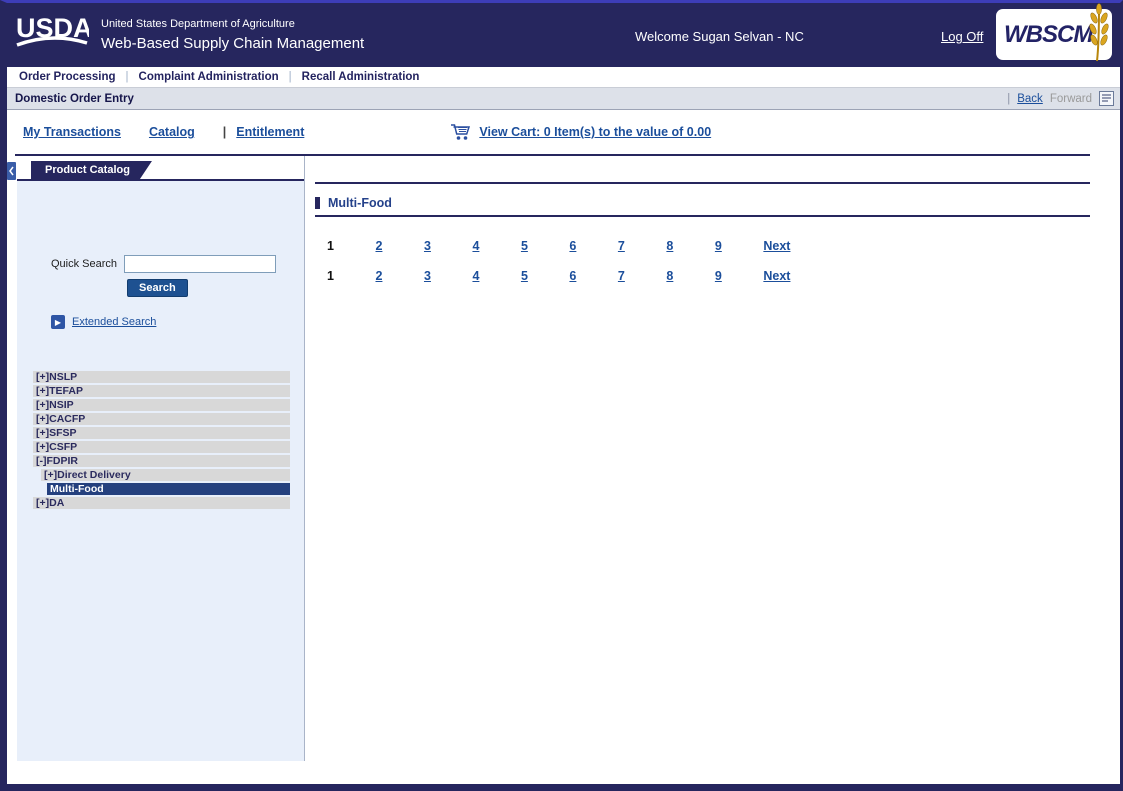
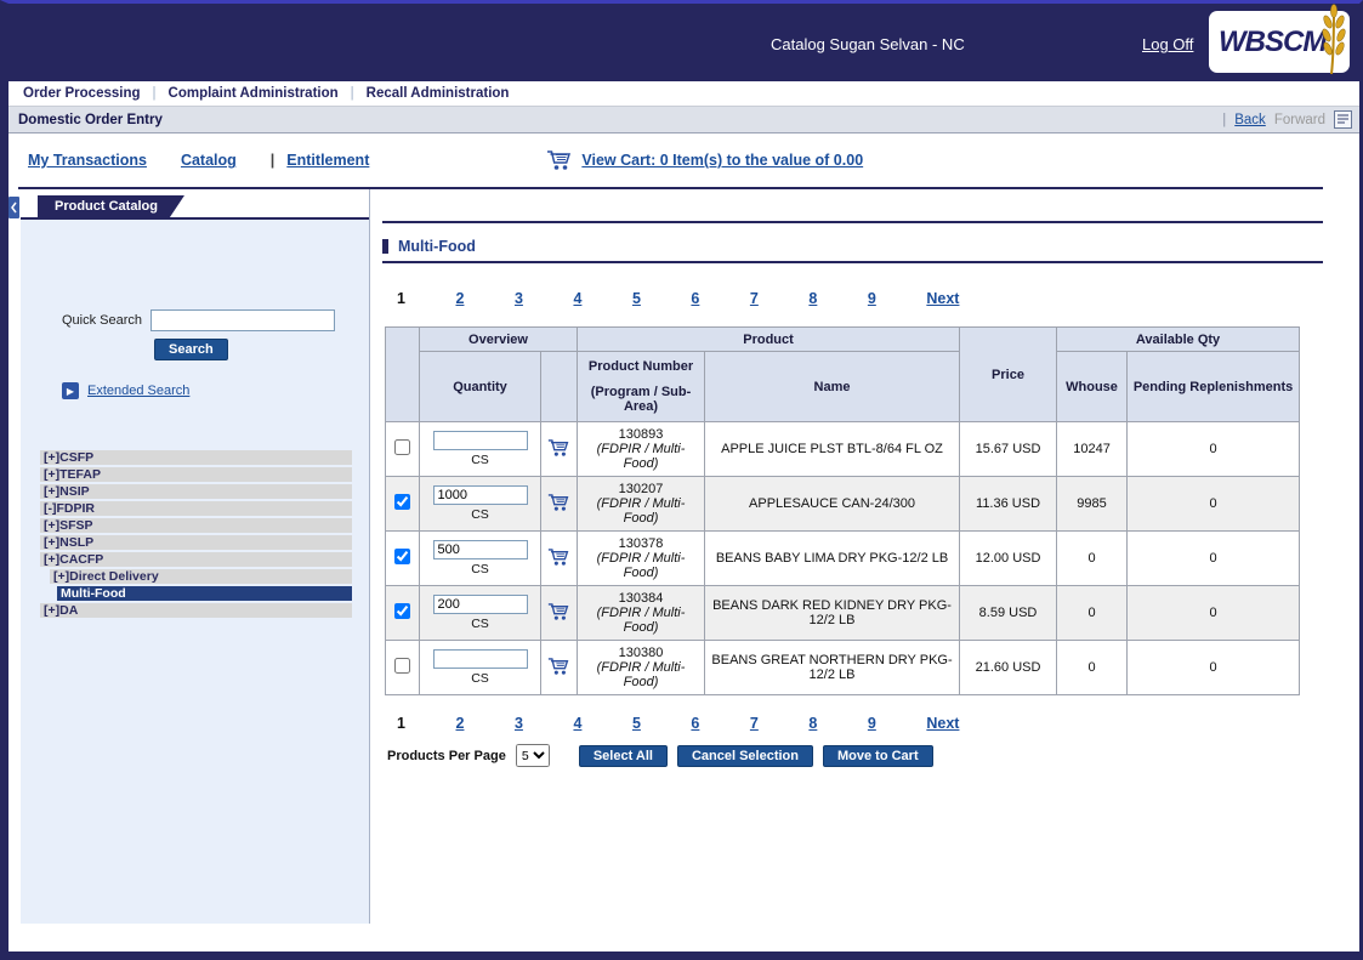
- USDA
- United States Department of Agriculture
- Web-Based Supply Chain Management
- Welcome Sugan Selvan - NC
+ Catalog Sugan Selvan - NC
  Log Off
  WBSCM
  Order Processing
  |
  Complaint Administration
  |
  Recall Administration
  Domestic Order Entry
  |
  Back
  Forward
  My Transactions
  Catalog
  |
  Entitlement
  View Cart: 0 Item(s) to the value of 0.00
  Product Catalog
  Quick Search
  Search
  ▶
  Extended Search
- [+]NSLP
+ [+]CSFP
  [+]TEFAP
  [+]NSIP
- [+]CACFP
+ [-]FDPIR
  [+]SFSP
- [+]CSFP
+ [+]NSLP
- [-]FDPIR
+ [+]CACFP
  [+]Direct Delivery
  Multi-Food
  [+]DA
  Multi-Food
  1 2 3 4 5 6 7 8 9 Next
+ 	Overview	Product	Price	Available Qty
+ Quantity		Product Number (Program / Sub-Area)	Name	Whouse	Pending Replenishments
+ 	CS		130893(FDPIR / Multi-Food)	APPLE JUICE PLST BTL-8/64 FL OZ	15.67 USD	10247	0
+ 	1000 CS		130207(FDPIR / Multi-Food)	APPLESAUCE CAN-24/300	11.36 USD	9985	0
+ 	500 CS		130378(FDPIR / Multi-Food)	BEANS BABY LIMA DRY PKG-12/2 LB	12.00 USD	0	0
+ 	200 CS		130384(FDPIR / Multi-Food)	BEANS DARK RED KIDNEY DRY PKG-12/2 LB	8.59 USD	0	0
+ 	CS		130380(FDPIR / Multi-Food)	BEANS GREAT NORTHERN DRY PKG-12/2 LB	21.60 USD	0	0
  1 2 3 4 5 6 7 8 9 Next
+ Products Per Page
+ 5
+ Select All
+ Cancel Selection
+ Move to Cart
